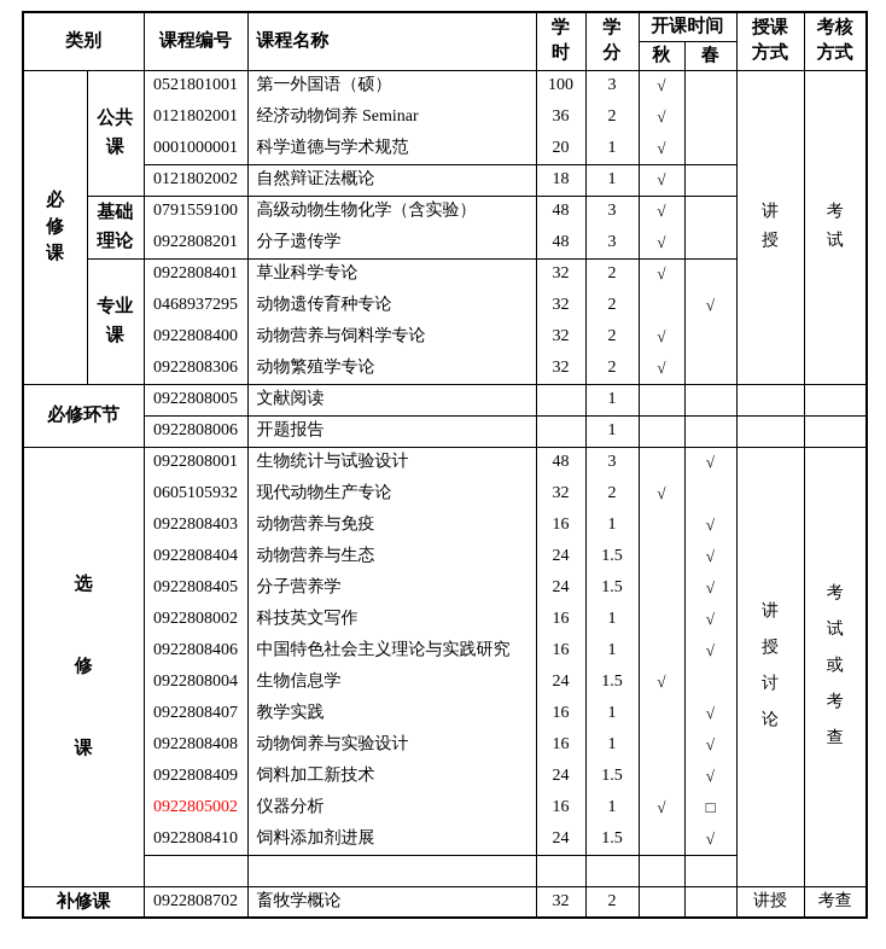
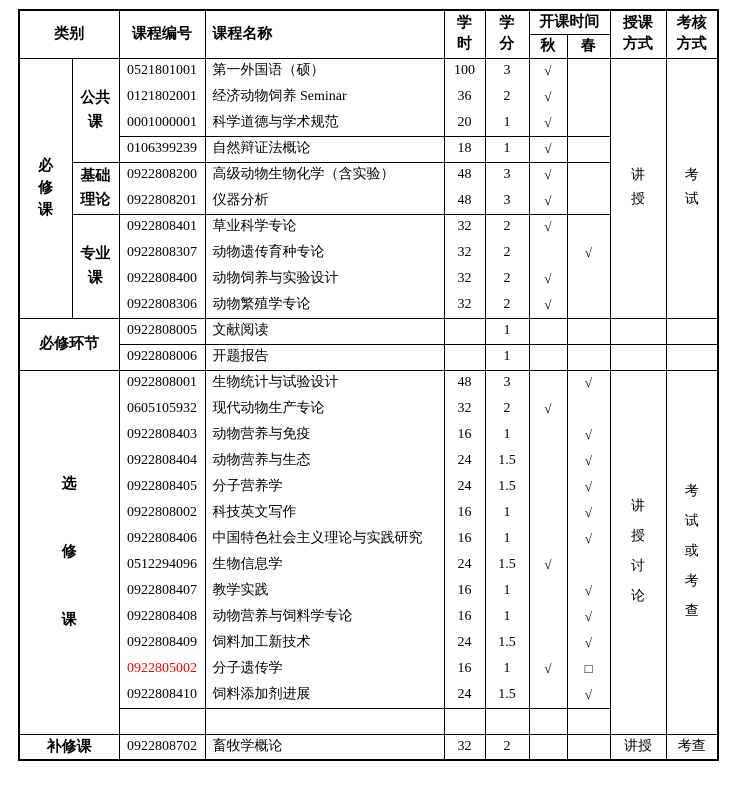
  类别	课程编号	课程名称	学 时	学 分	开课时间	授课 方式	考核 方式
  秋	春
  必 修 课	公共 课	0521801001	第一外国语（硕）	100	3	√		讲 授	考 试
  0121802001	经济动物饲养 Seminar	36	2	√
  0001000001	科学道德与学术规范	20	1	√
- 0121802002	自然辩证法概论	18	1	√
+ 0106399239	自然辩证法概论	18	1	√
- 基础 理论	0791559100	高级动物生物化学（含实验）	48	3	√
+ 基础 理论	0922808200	高级动物生物化学（含实验）	48	3	√
- 0922808201	分子遗传学	48	3	√
+ 0922808201	仪器分析	48	3	√
  专业 课	0922808401	草业科学专论	32	2	√
- 0468937295	动物遗传育种专论	32	2		√
+ 0922808307	动物遗传育种专论	32	2		√
- 0922808400	动物营养与饲料学专论	32	2	√
+ 0922808400	动物饲养与实验设计	32	2	√
  0922808306	动物繁殖学专论	32	2	√
  必修环节	0922808005	文献阅读		1
  0922808006	开题报告		1
  选 修 课	0922808001	生物统计与试验设计	48	3		√	讲 授 讨 论	考 试 或 考 查
  0605105932	现代动物生产专论	32	2	√
  0922808403	动物营养与免疫	16	1		√
  0922808404	动物营养与生态	24	1.5		√
  0922808405	分子营养学	24	1.5		√
  0922808002	科技英文写作	16	1		√
  0922808406	中国特色社会主义理论与实践研究	16	1		√
- 0922808004	生物信息学	24	1.5	√
+ 0512294096	生物信息学	24	1.5	√
  0922808407	教学实践	16	1		√
- 0922808408	动物饲养与实验设计	16	1		√
+ 0922808408	动物营养与饲料学专论	16	1		√
  0922808409	饲料加工新技术	24	1.5		√
- 0922805002	仪器分析	16	1	√	□
+ 0922805002	分子遗传学	16	1	√	□
  0922808410	饲料添加剂进展	24	1.5		√
  补修课	0922808702	畜牧学概论	32	2			讲授	考查
